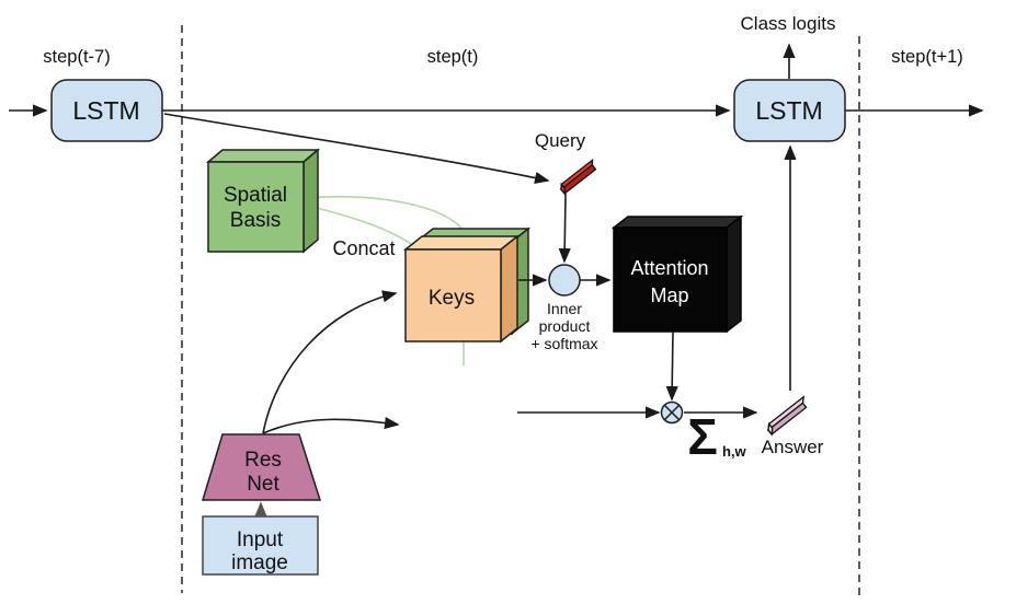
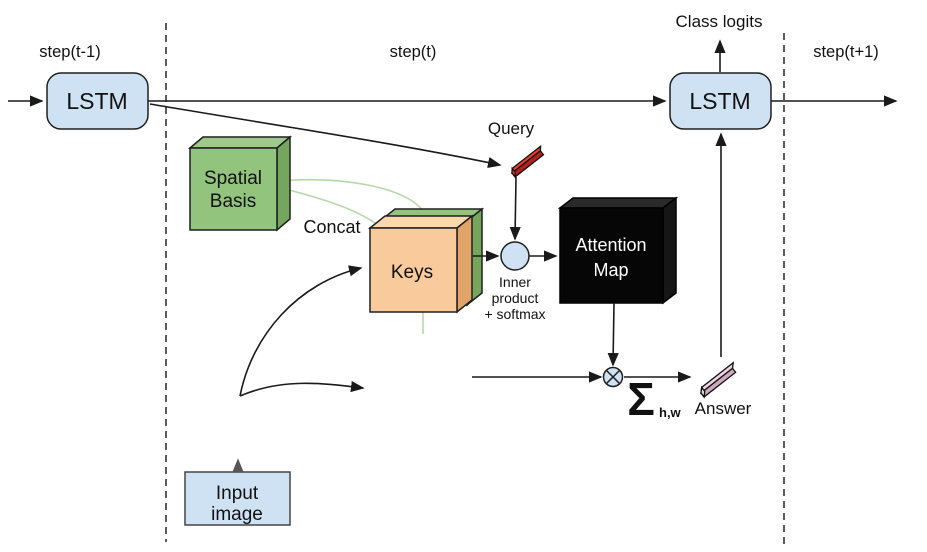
  LSTM
  LSTM
  Class logits
- step(t-7)
+ step(t-1)
  step(t)
  step(t+1)
  Spatial
  Basis
  Concat
  Keys
  Query
  Inner
  product
  + softmax
  Attention
  Map
  Σ
  h,w
  Answer
- Res
- Net
  Input
  image
